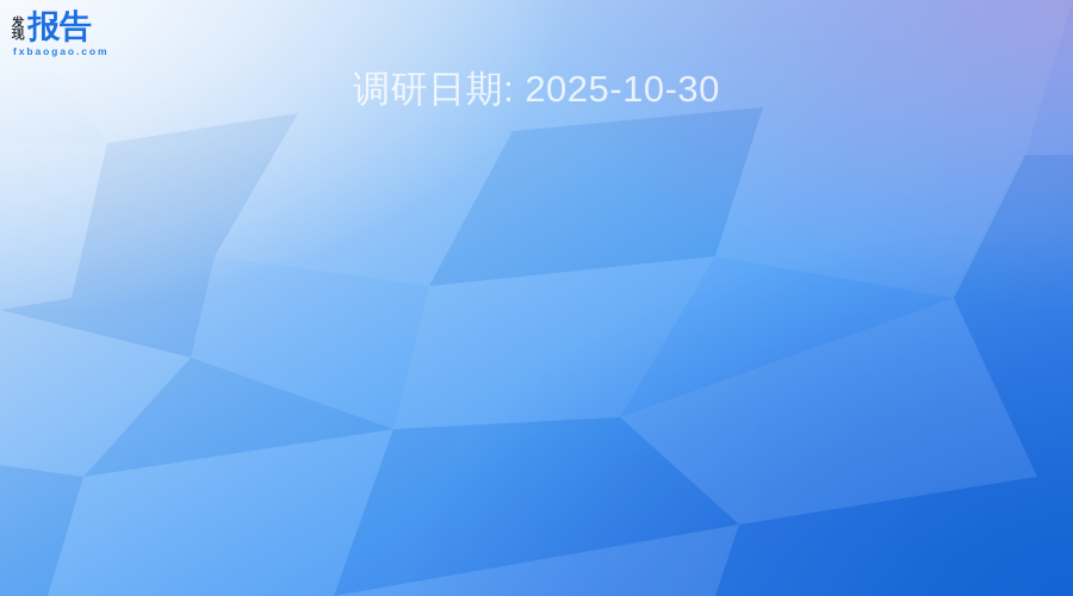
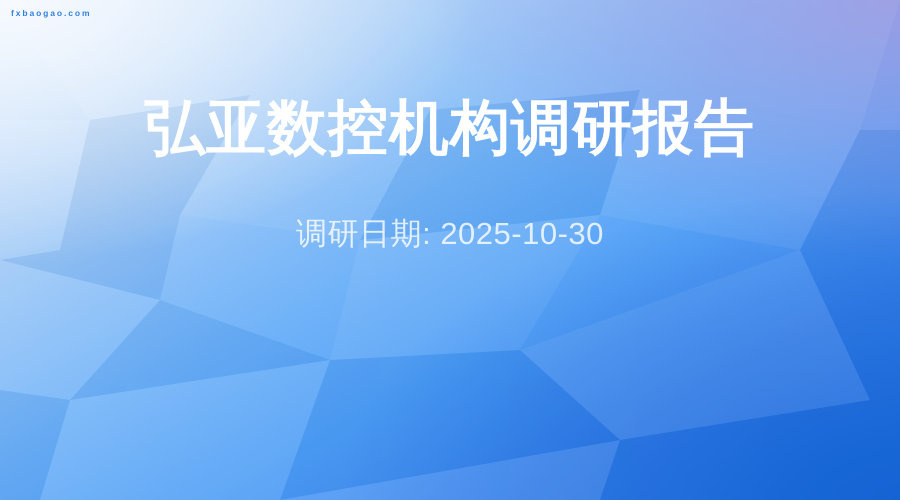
- 发
- 现
- 报告
  fxbaogao.com
+ 弘亚数控机构调研报告
  调研日期: 2025-10-30
